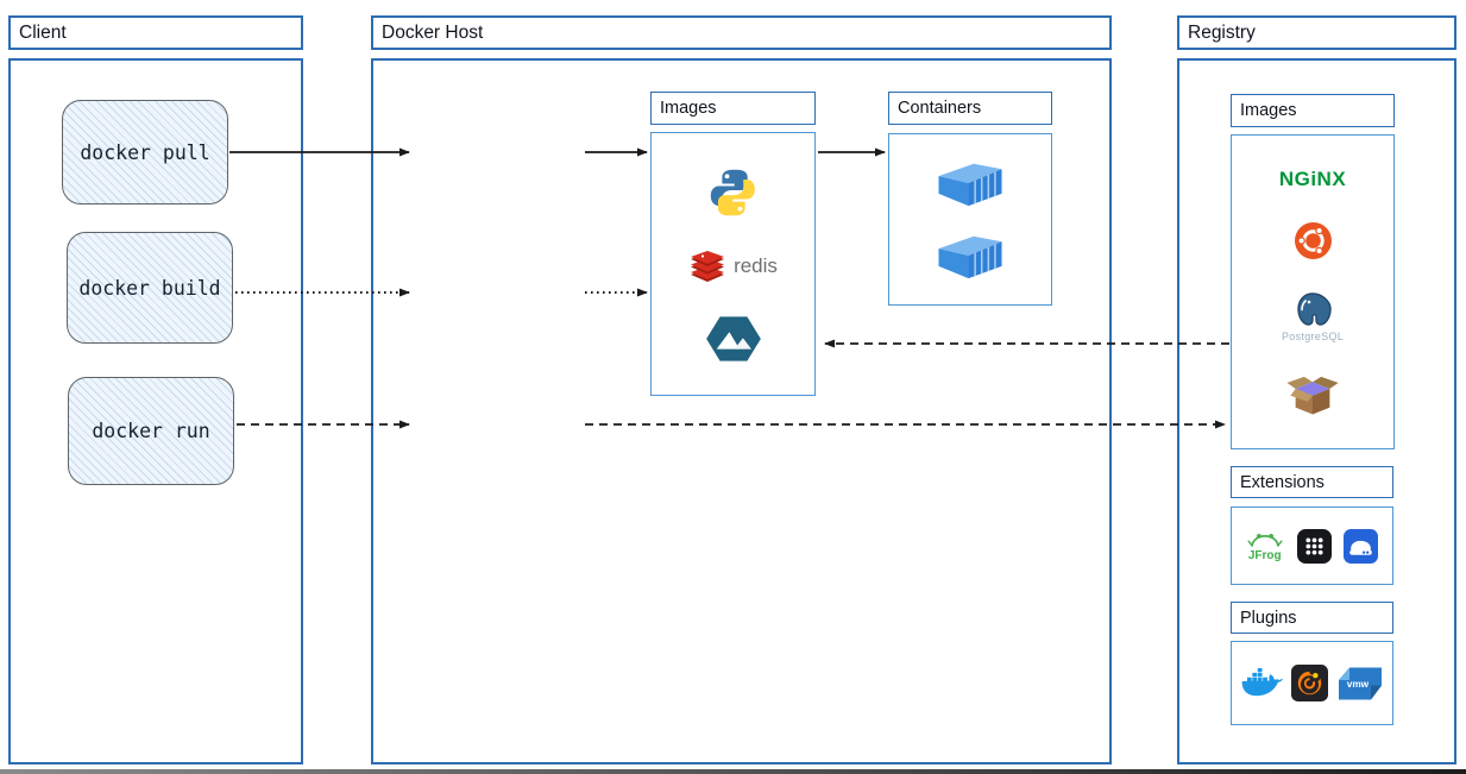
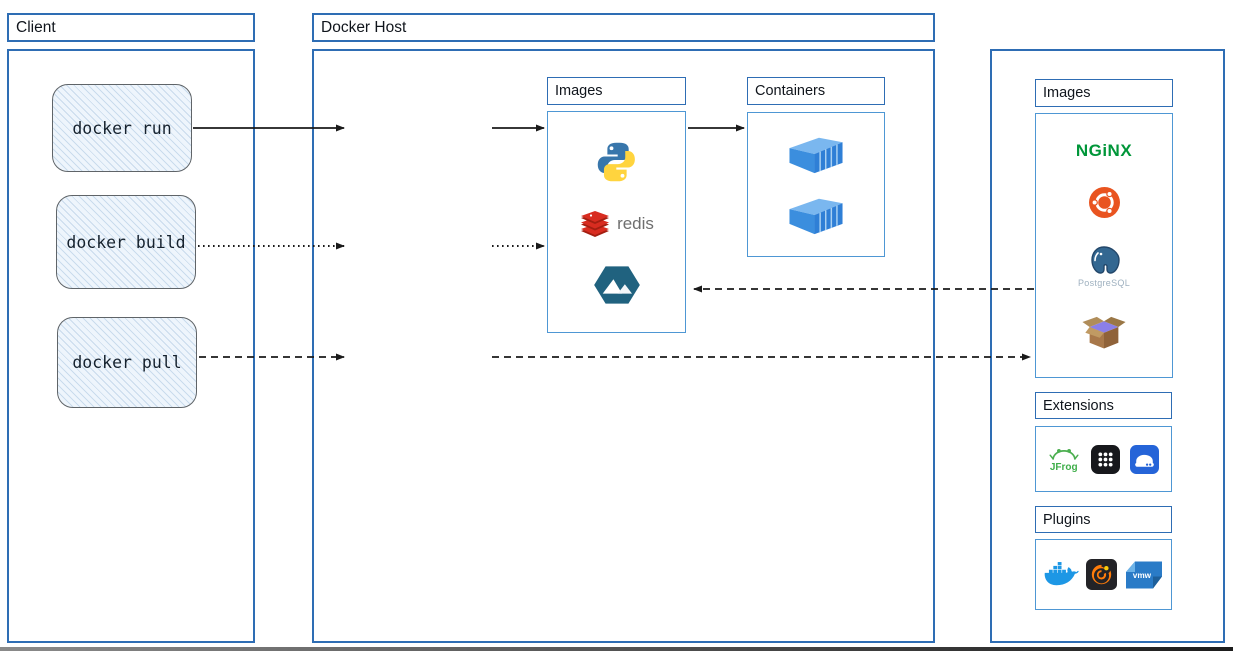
  Client
- docker pull
+ docker run
  docker build
- docker run
+ docker pull
  Docker Host
  Images
  redis
  Containers
- Registry
  Images
  NGiNX
  PostgreSQL
  Extensions
  JFrog
  Plugins
  vmw
